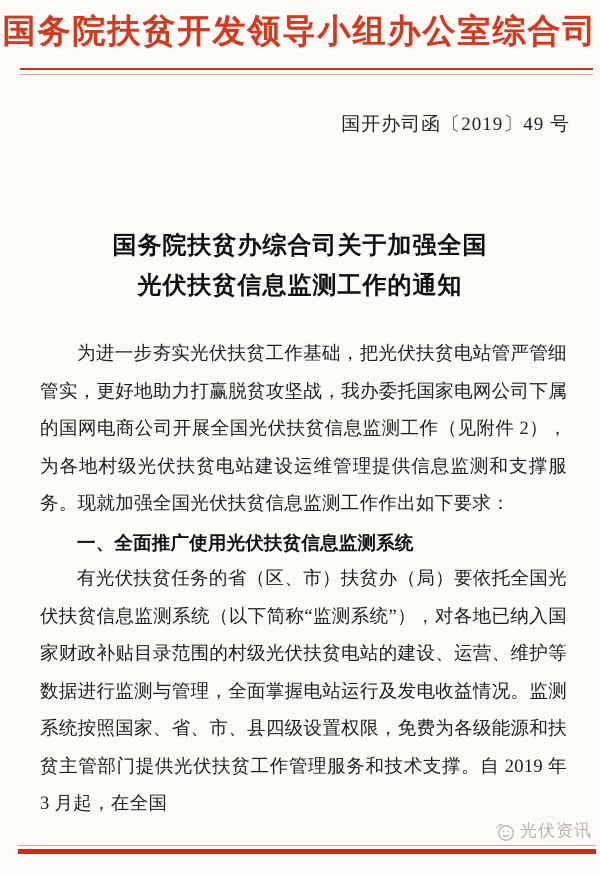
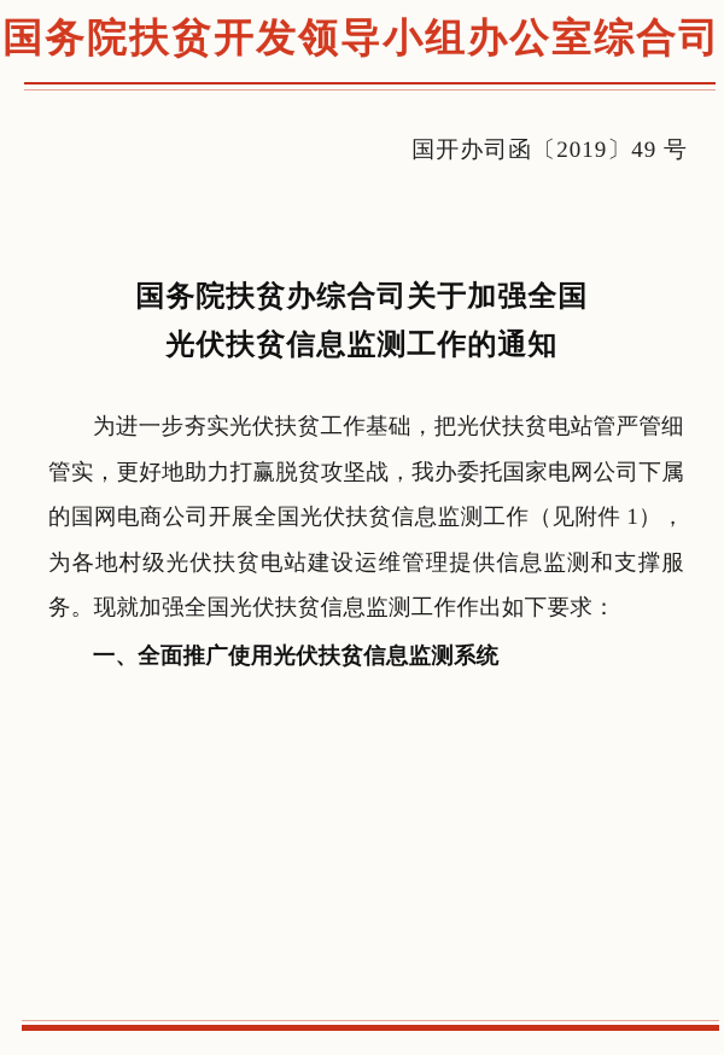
  国务院扶贫开发领导小组办公室综合司
  国开办司函〔2019〕49 号
  国务院扶贫办综合司关于加强全国
  光伏扶贫信息监测工作的通知
- 为进一步夯实光伏扶贫工作基础，把光伏扶贫电站管严管细管实，更好地助力打赢脱贫攻坚战，我办委托国家电网公司下属的国网电商公司开展全国光伏扶贫信息监测工作（见附件 2），为各地村级光伏扶贫电站建设运维管理提供信息监测和支撑服务。现就加强全国光伏扶贫信息监测工作作出如下要求：
+ 为进一步夯实光伏扶贫工作基础，把光伏扶贫电站管严管细管实，更好地助力打赢脱贫攻坚战，我办委托国家电网公司下属的国网电商公司开展全国光伏扶贫信息监测工作（见附件 1），为各地村级光伏扶贫电站建设运维管理提供信息监测和支撑服务。现就加强全国光伏扶贫信息监测工作作出如下要求：
  一、全面推广使用光伏扶贫信息监测系统
- 有光伏扶贫任务的省（区、市）扶贫办（局）要依托全国光伏扶贫信息监测系统（以下简称“监测系统”），对各地已纳入国家财政补贴目录范围的村级光伏扶贫电站的建设、运营、维护等数据进行监测与管理，全面掌握电站运行及发电收益情况。监测系统按照国家、省、市、县四级设置权限，免费为各级能源和扶贫主管部门提供光伏扶贫工作管理服务和技术支撑。自 2019 年 3 月起，在全国
- 光伏资讯
